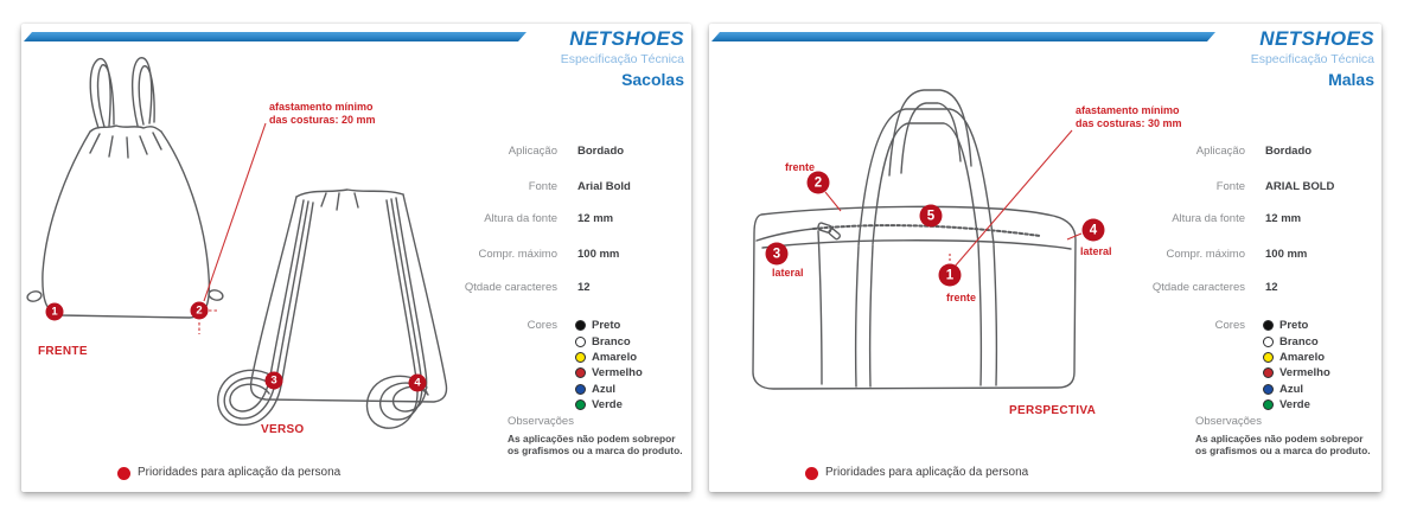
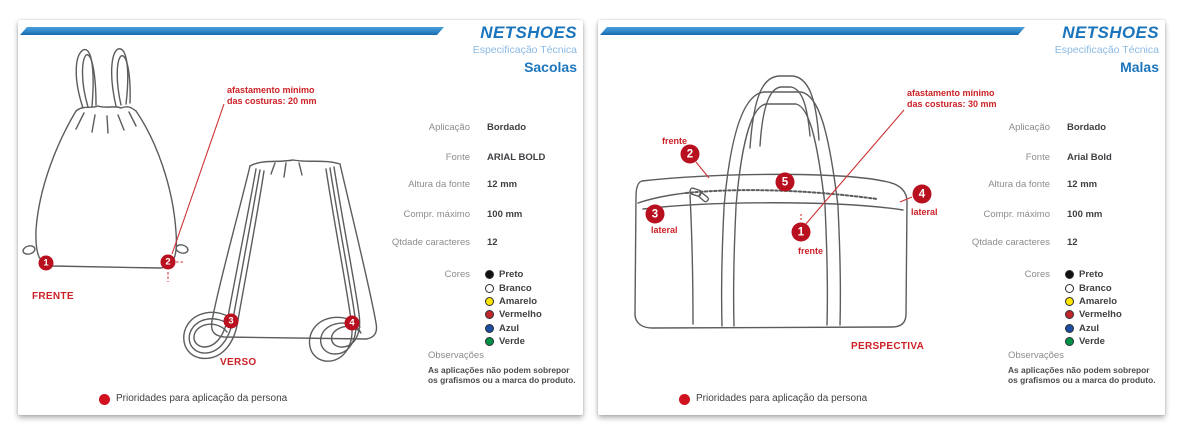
  NETSHOES
  Especificação Técnica
  Sacolas
  afastamento mínimo
  das costuras: 20 mm
  1
  2
  3
  4
  FRENTE
  VERSO
  Aplicação
  Bordado
  Fonte
- Arial Bold
+ ARIAL BOLD
  Altura da fonte
  12 mm
  Compr. máximo
  100 mm
  Qtdade caracteres
  12
  Cores
  Preto
  Branco
  Amarelo
  Vermelho
  Azul
  Verde
  Observações
  As aplicações não podem sobrepor
  os grafismos ou a marca do produto.
  Prioridades para aplicação da persona
  NETSHOES
  Especificação Técnica
  Malas
  afastamento mínimo
  das costuras: 30 mm
  1
  frente
  2
  frente
  3
  lateral
  4
  lateral
  5
  PERSPECTIVA
  Aplicação
  Bordado
  Fonte
- ARIAL BOLD
+ Arial Bold
  Altura da fonte
  12 mm
  Compr. máximo
  100 mm
  Qtdade caracteres
  12
  Cores
  Preto
  Branco
  Amarelo
  Vermelho
  Azul
  Verde
  Observações
  As aplicações não podem sobrepor
  os grafismos ou a marca do produto.
  Prioridades para aplicação da persona
